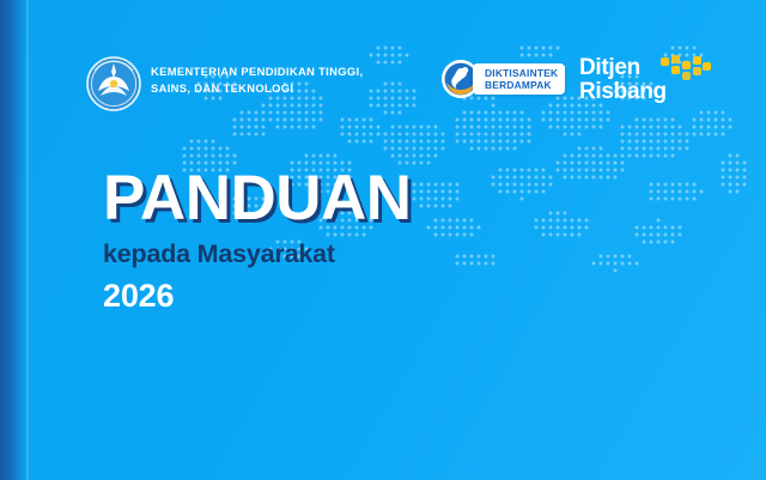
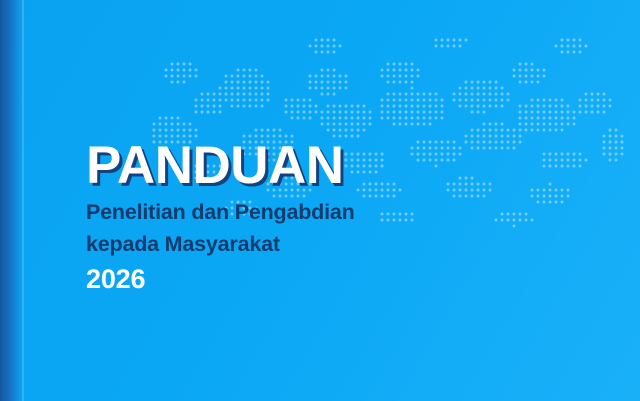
- KEMENTERIAN PENDIDIKAN TINGGI,
- SAINS, DAN TEKNOLOGI
- DIKTISAINTEK
- BERDAMPAK
- Ditjen
- Risbang
  PANDUAN
+ Penelitian dan Pengabdian
  kepada Masyarakat
  2026
